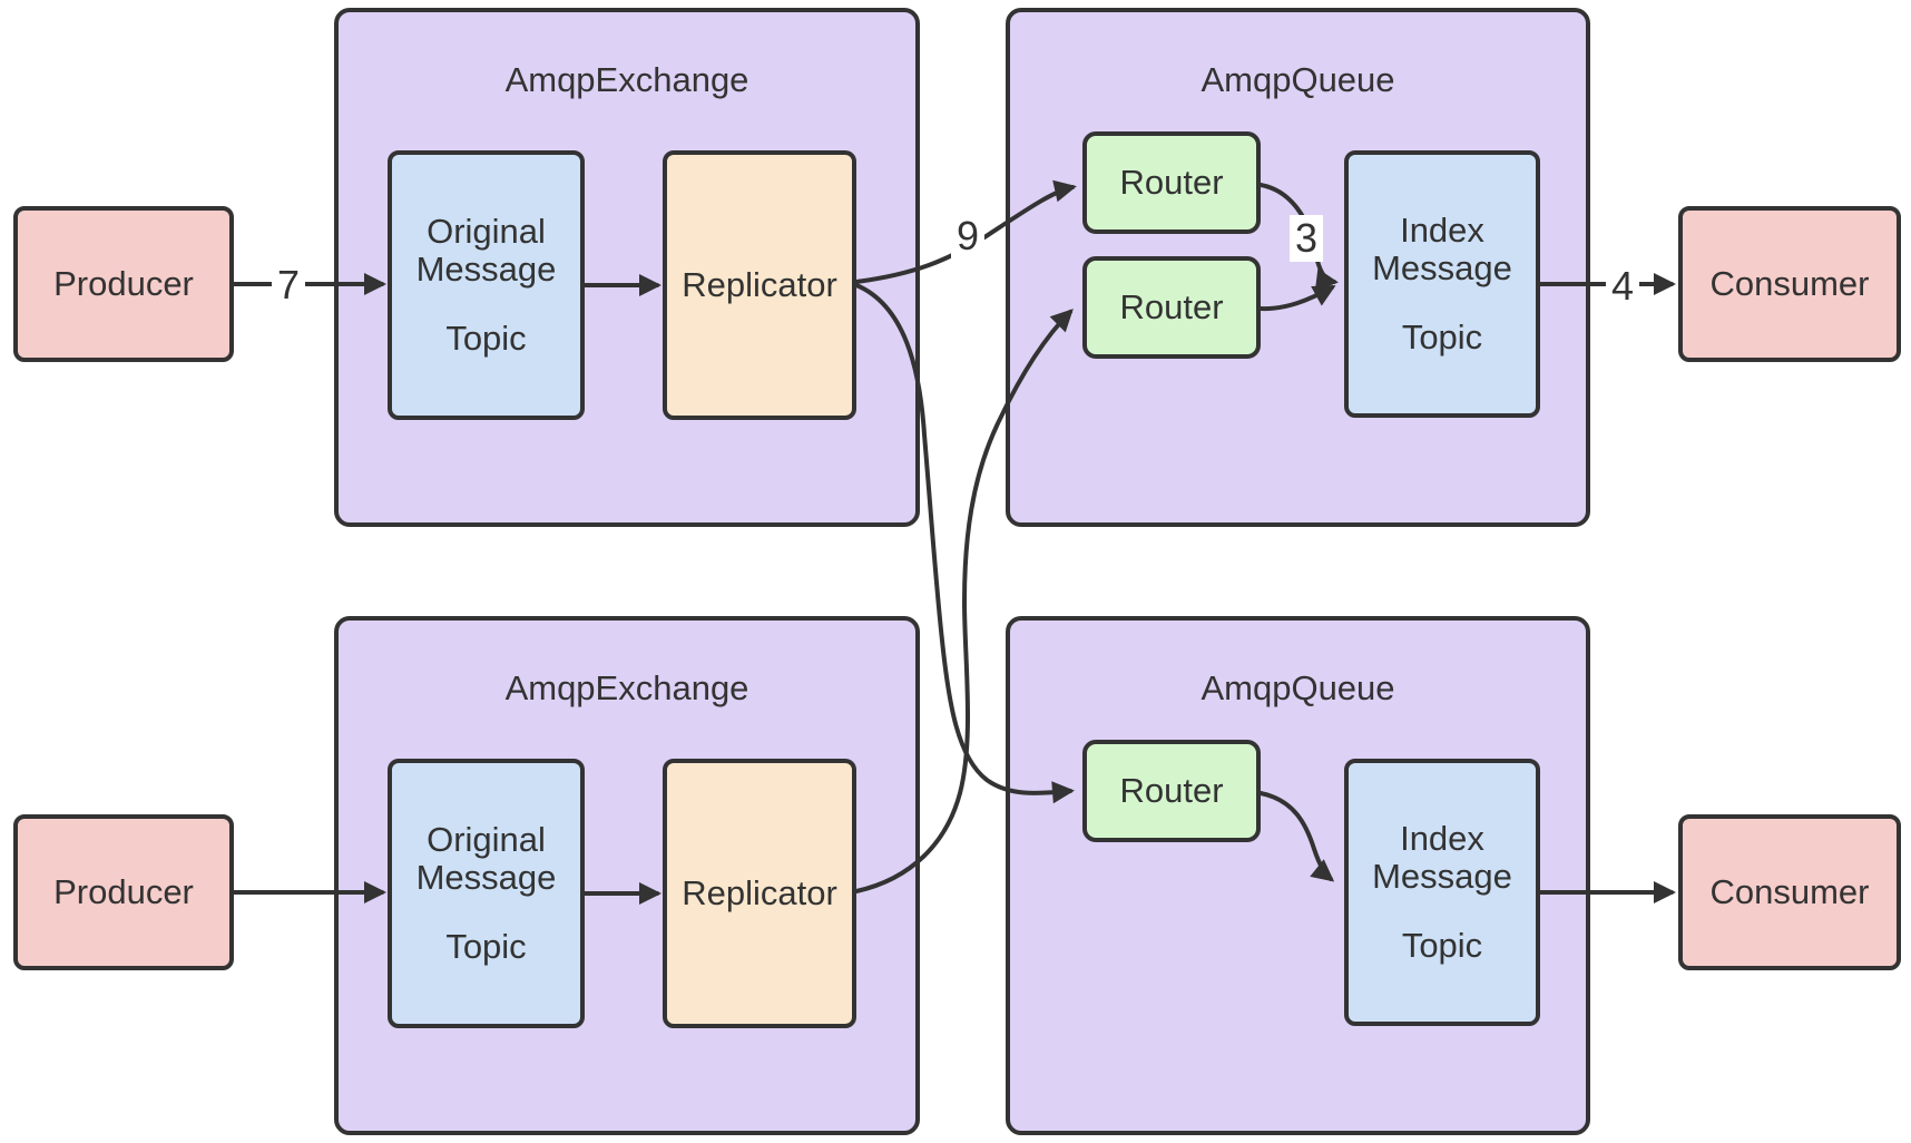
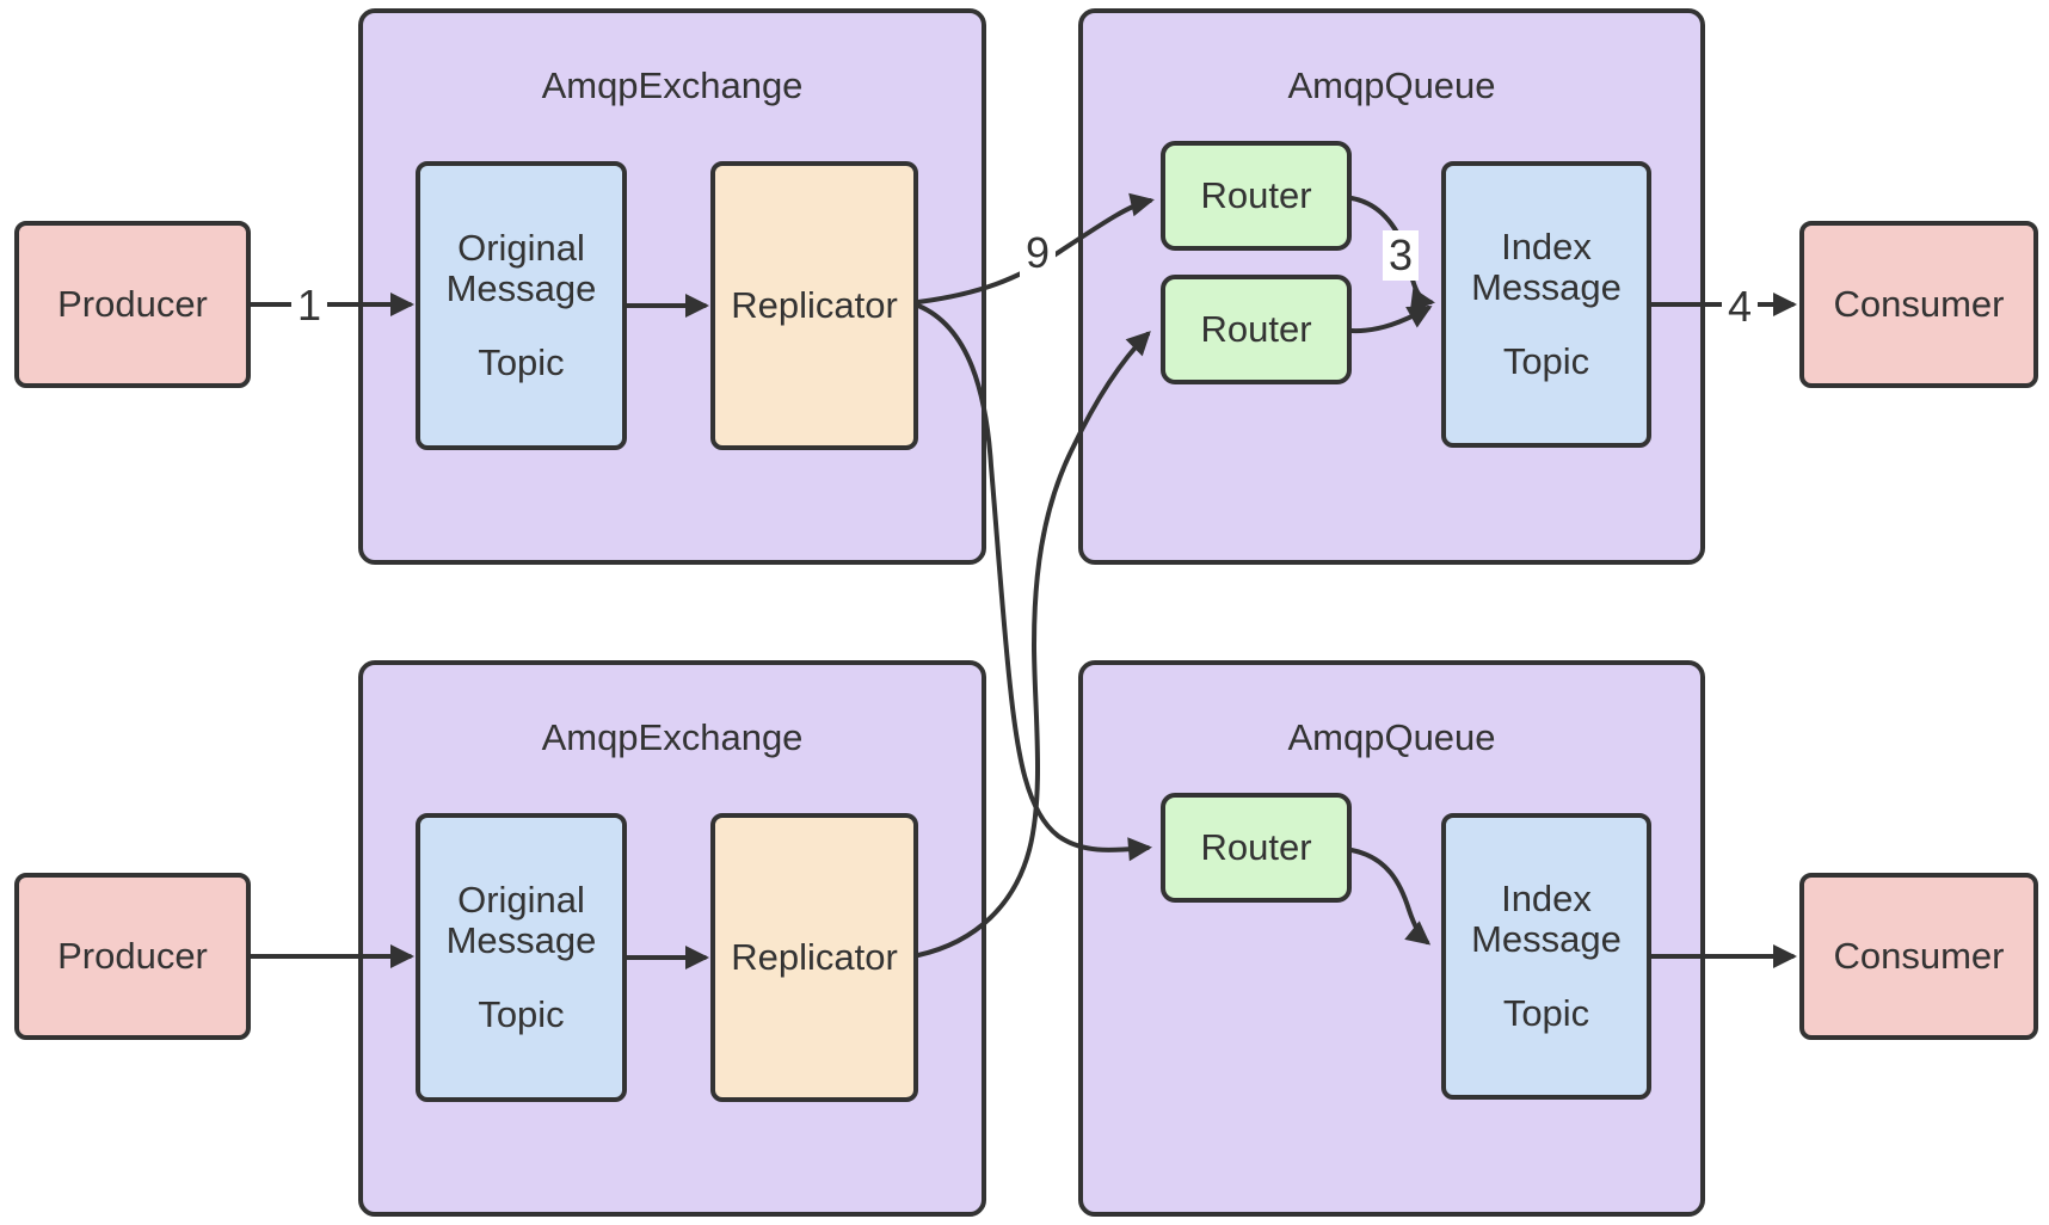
  Producer
  AmqpExchange
  Original
  Message
  Topic
  Replicator
  AmqpQueue
  Router
  Router
  Index
  Message
  Topic
  Consumer
  Producer
  AmqpExchange
  Original
  Message
  Topic
  Replicator
  AmqpQueue
  Router
  Index
  Message
  Topic
  Consumer
- 7
+ 1
  9
  3
  4
